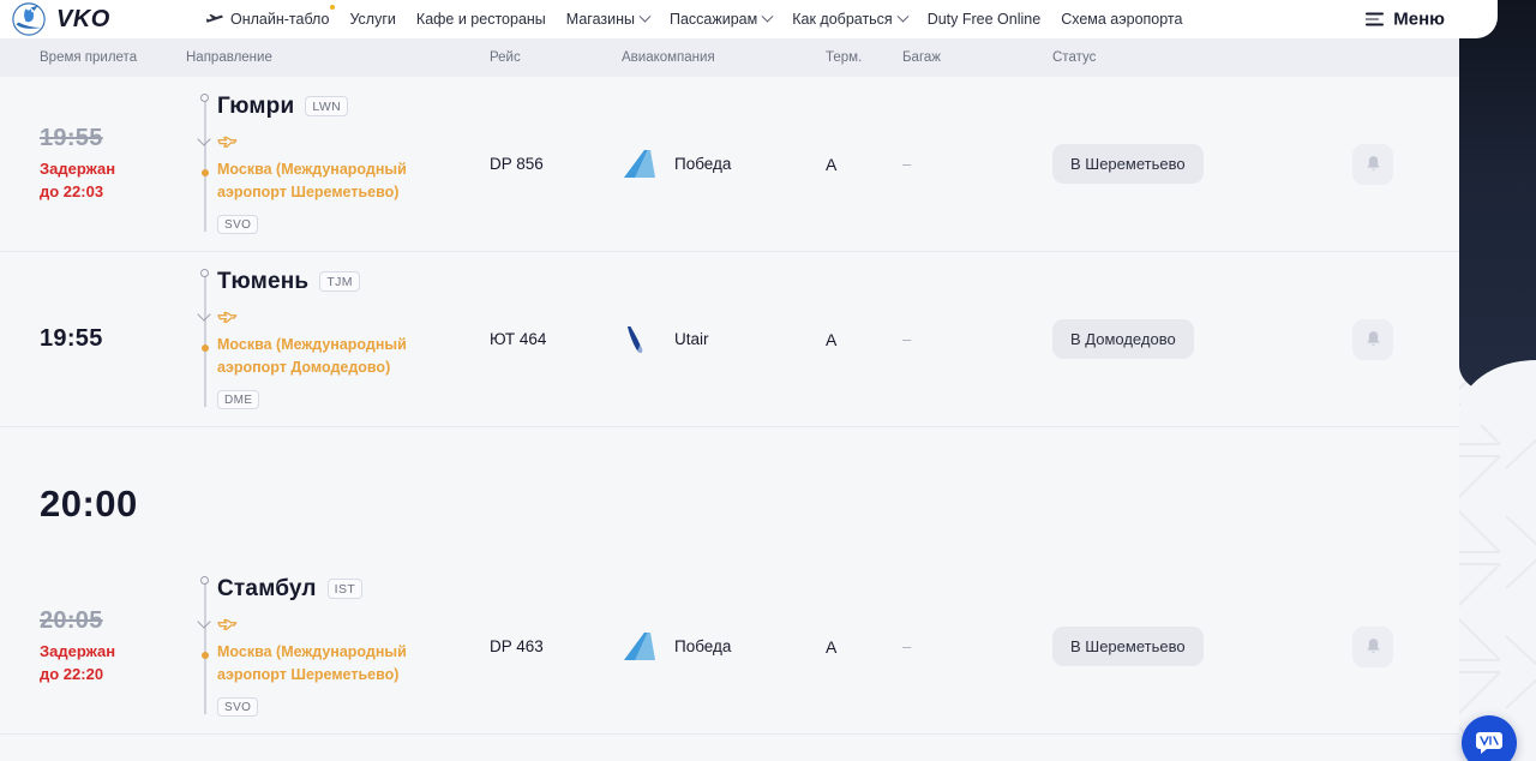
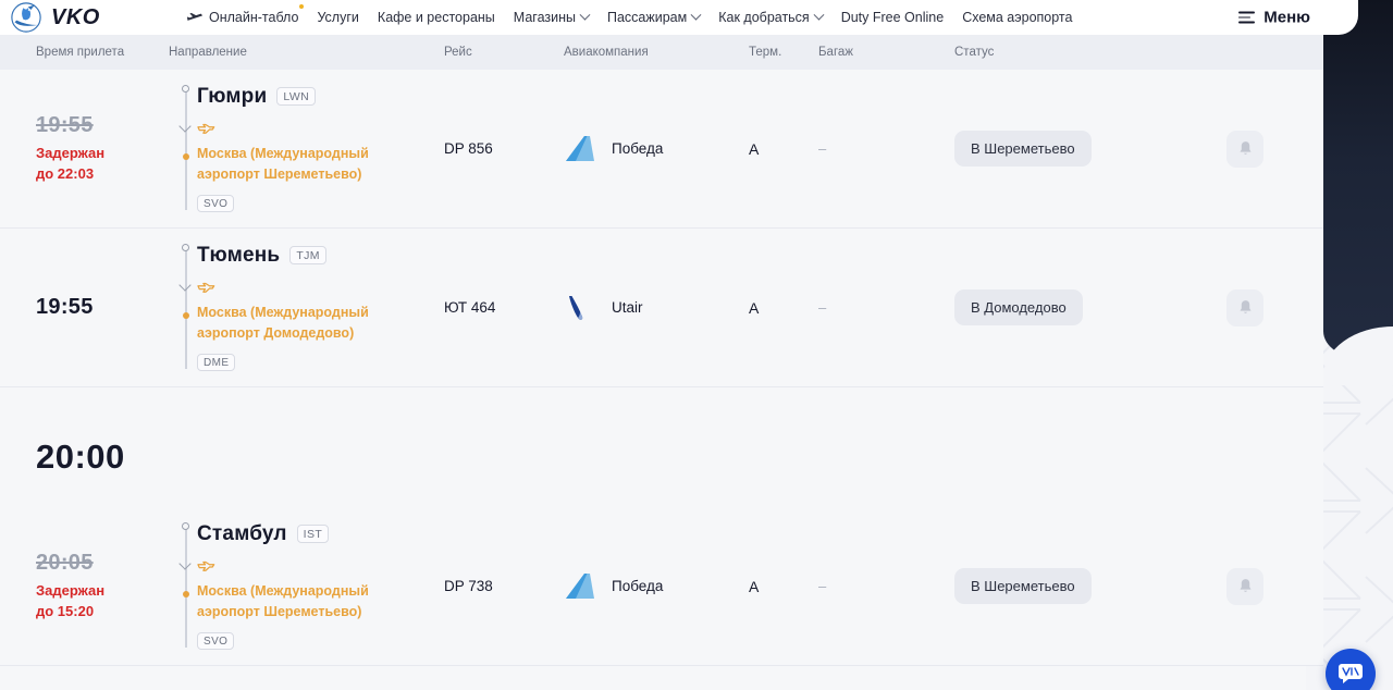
  VKO
  Онлайн-табло
  Услуги
  Кафе и рестораны
  Магазины
  Пассажирам
  Как добраться
  Duty Free Online
  Схема аэропорта
  Меню
  Время прилета
  Направление
  Рейс
  Авиакомпания
  Терм.
  Багаж
  Статус
  19:55
  Задержан
  до 22:03
  Гюмри
  LWN
  Москва (Международный аэропорт Шереметьево)
  SVO
  DP 856
  Победа
  A
  –
  В Шереметьево
  19:55
  Тюмень
  TJM
  Москва (Международный аэропорт Домодедово)
  DME
  ЮТ 464
  Utair
  A
  –
  В Домодедово
  20:00
  20:05
  Задержан
- до 22:20
+ до 15:20
  Стамбул
  IST
  Москва (Международный аэропорт Шереметьево)
  SVO
- DP 463
+ DP 738
  Победа
  A
  –
  В Шереметьево
